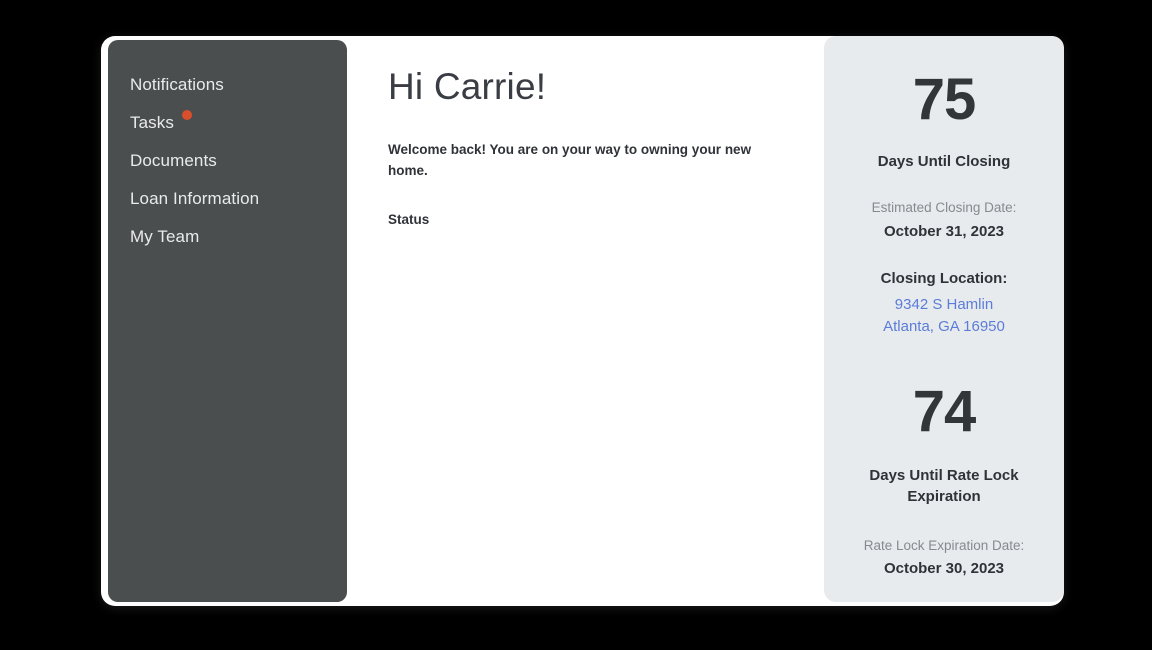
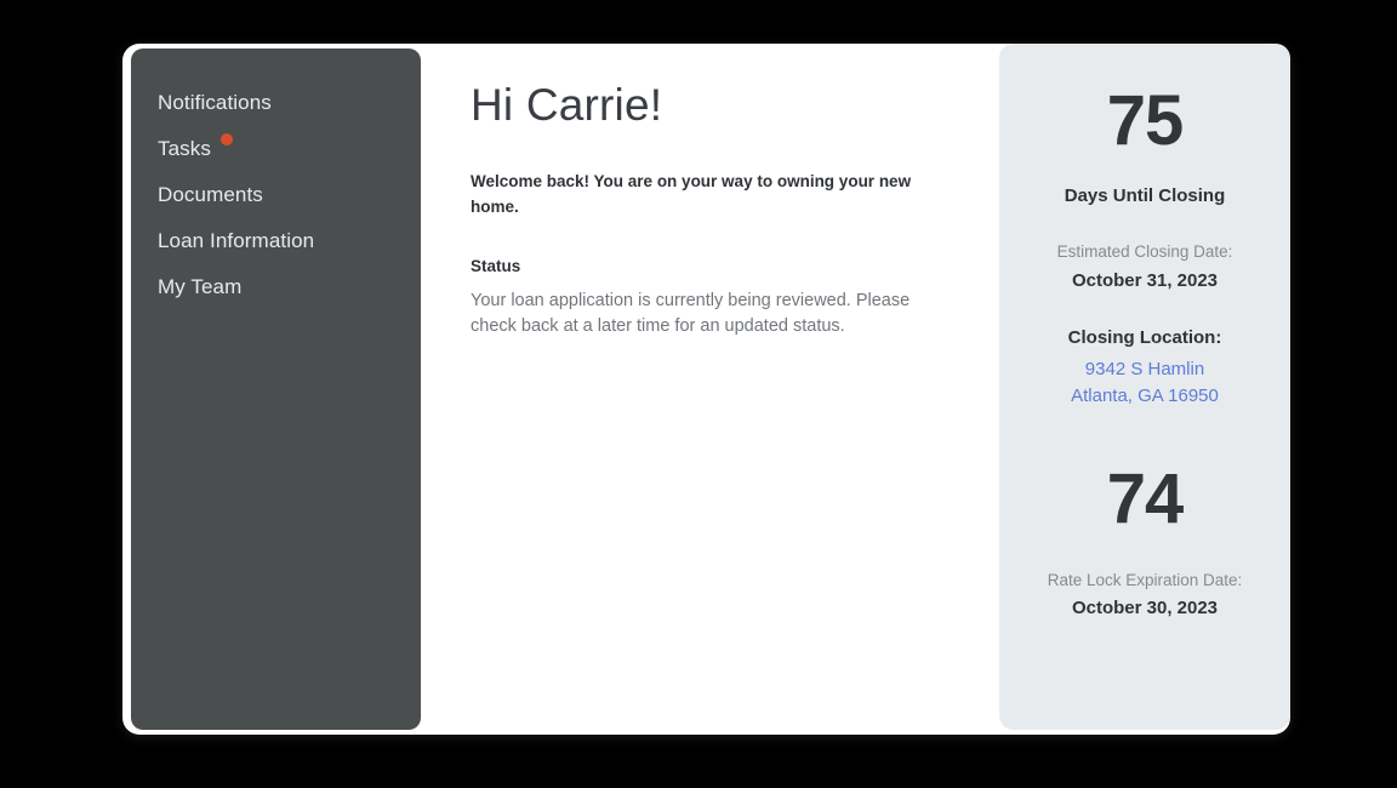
  Notifications
  Tasks
  Documents
  Loan Information
  My Team
  Hi Carrie!
  Welcome back! You are on your way to owning your new home.
  Status
+ Your loan application is currently being reviewed. Please check back at a later time for an updated status.
  75
  Days Until Closing
  Estimated Closing Date:
  October 31, 2023
  Closing Location:
  9342 S Hamlin
  Atlanta, GA 16950
  74
- Days Until Rate Lock Expiration
  Rate Lock Expiration Date:
  October 30, 2023
